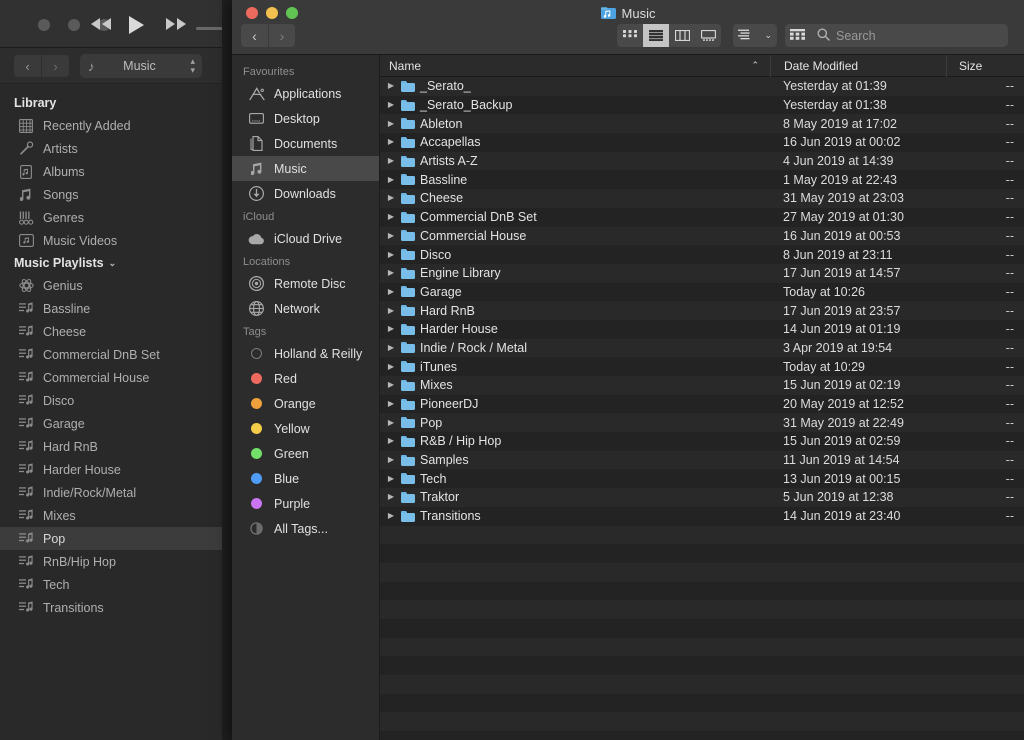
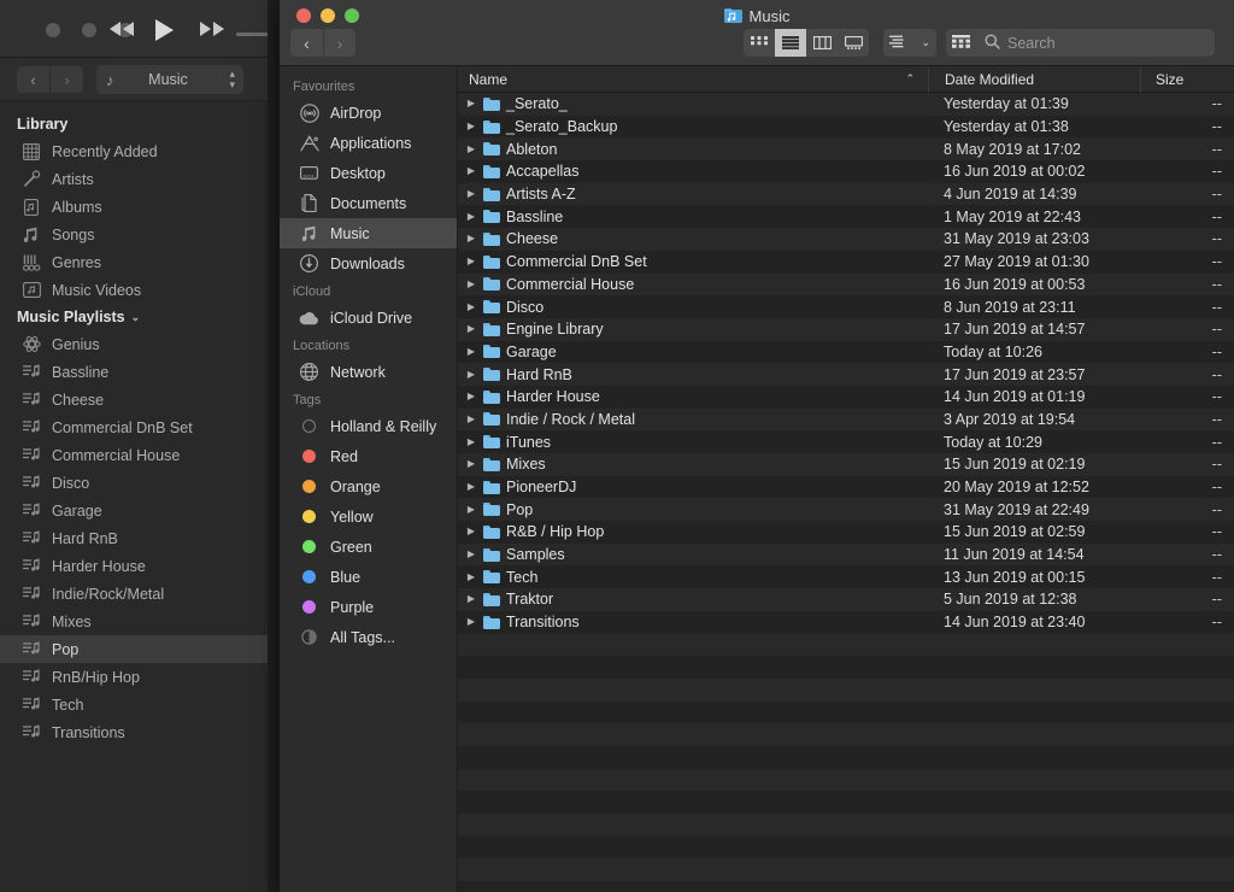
  ‹
  ›
  ♪
  Music
  ▴
  ▾
  Library
  Recently Added
  Artists
  Albums
  Songs
  Genres
  Music Videos
  Music Playlists
  ⌄
  Genius
  Bassline
  Cheese
  Commercial DnB Set
  Commercial House
  Disco
  Garage
  Hard RnB
  Harder House
  Indie/Rock/Metal
  Mixes
  Pop
  RnB/Hip Hop
  Tech
  Transitions
  Music
  ‹
  ›
  ⌄
  Search
  Favourites
+ AirDrop
  Applications
  Desktop
  Documents
  Music
  Downloads
  iCloud
  iCloud Drive
  Locations
- Remote Disc
  Network
  Tags
  Holland & Reilly
  Red
  Orange
  Yellow
  Green
  Blue
  Purple
  All Tags...
  Name
  ⌃
  Date Modified
  Size
  ▶
  _Serato_
  Yesterday at 01:39
  --
  ▶
  _Serato_Backup
  Yesterday at 01:38
  --
  ▶
  Ableton
  8 May 2019 at 17:02
  --
  ▶
  Accapellas
  16 Jun 2019 at 00:02
  --
  ▶
  Artists A-Z
  4 Jun 2019 at 14:39
  --
  ▶
  Bassline
  1 May 2019 at 22:43
  --
  ▶
  Cheese
  31 May 2019 at 23:03
  --
  ▶
  Commercial DnB Set
  27 May 2019 at 01:30
  --
  ▶
  Commercial House
  16 Jun 2019 at 00:53
  --
  ▶
  Disco
  8 Jun 2019 at 23:11
  --
  ▶
  Engine Library
  17 Jun 2019 at 14:57
  --
  ▶
  Garage
  Today at 10:26
  --
  ▶
  Hard RnB
  17 Jun 2019 at 23:57
  --
  ▶
  Harder House
  14 Jun 2019 at 01:19
  --
  ▶
  Indie / Rock / Metal
  3 Apr 2019 at 19:54
  --
  ▶
  iTunes
  Today at 10:29
  --
  ▶
  Mixes
  15 Jun 2019 at 02:19
  --
  ▶
  PioneerDJ
  20 May 2019 at 12:52
  --
  ▶
  Pop
  31 May 2019 at 22:49
  --
  ▶
  R&B / Hip Hop
  15 Jun 2019 at 02:59
  --
  ▶
  Samples
  11 Jun 2019 at 14:54
  --
  ▶
  Tech
  13 Jun 2019 at 00:15
  --
  ▶
  Traktor
  5 Jun 2019 at 12:38
  --
  ▶
  Transitions
  14 Jun 2019 at 23:40
  --
